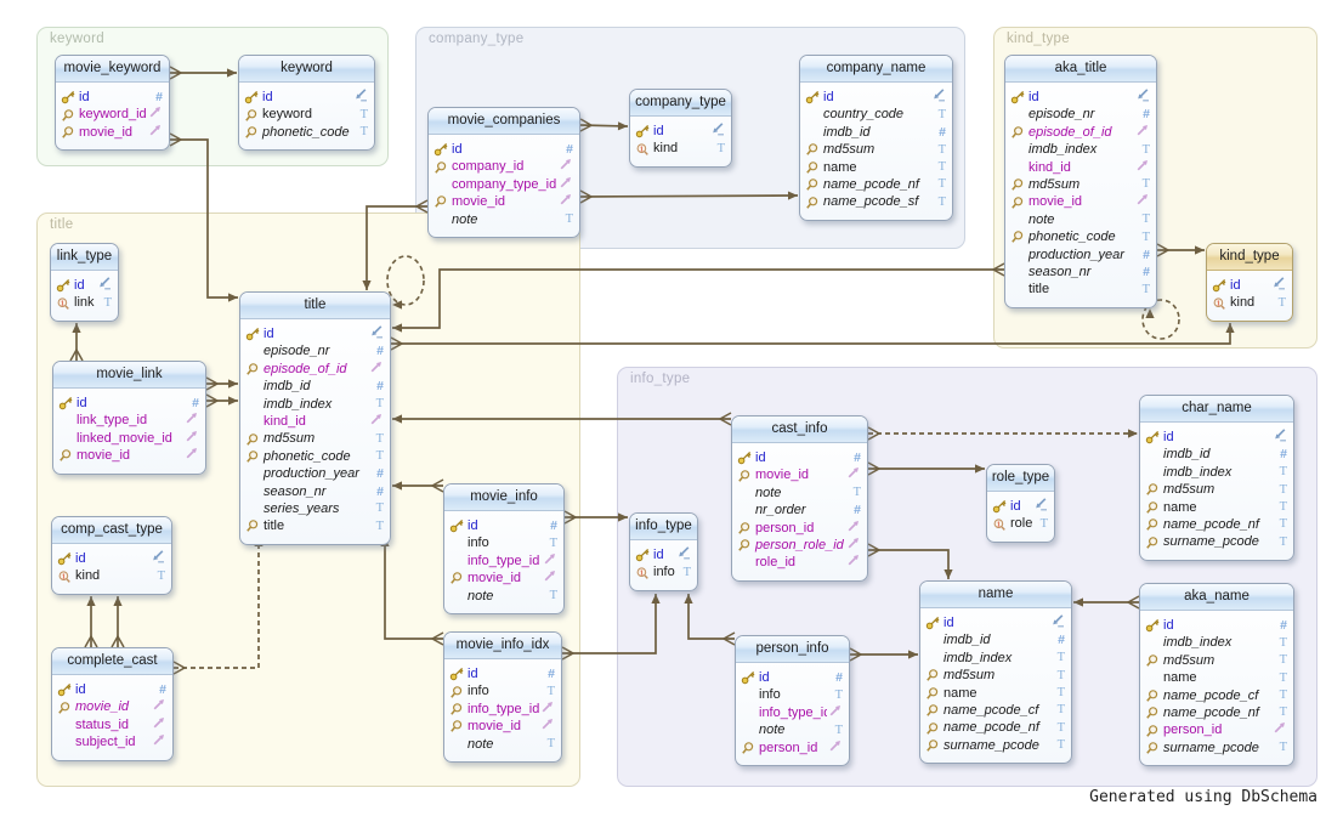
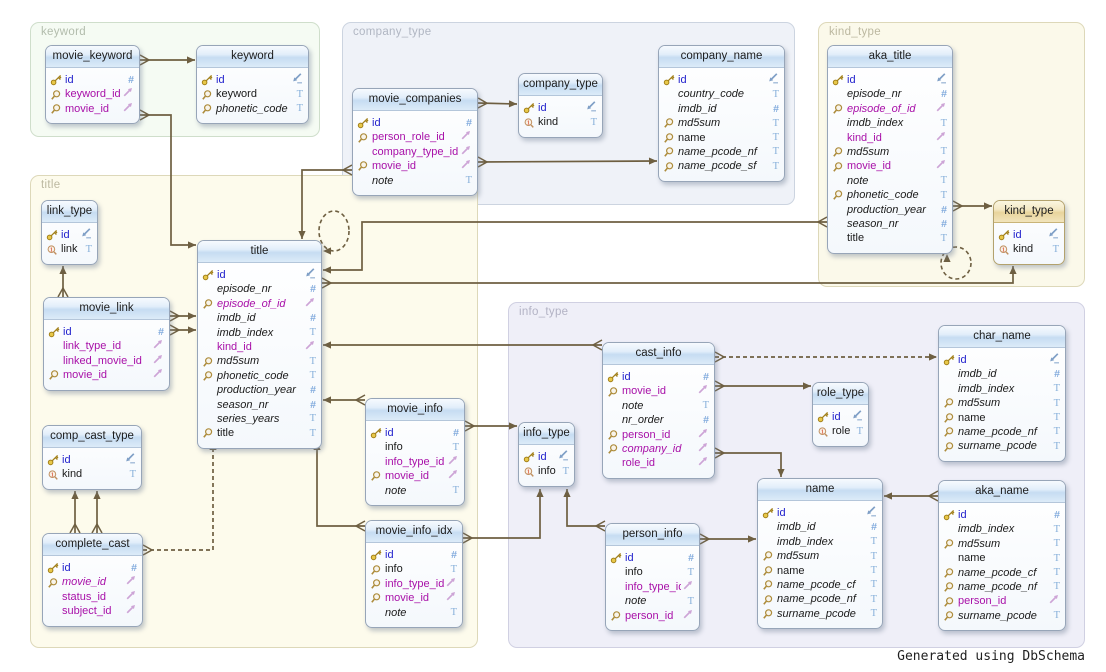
  Generated using DbSchema
  keyword
  company_type
  kind_type
  title
  info_type
  movie_keyword
  id
  #
  keyword_id
  movie_id
  keyword
  id
  keyword
  T
  phonetic_code
  T
  movie_companies
  id
  #
- company_id
+ person_role_id
  company_type_id
  movie_id
  note
  T
  company_type
  id
  kind
  T
  company_name
  id
  country_code
  T
  imdb_id
  #
  md5sum
  T
  name
  T
  name_pcode_nf
  T
  name_pcode_sf
  T
  aka_title
  id
  episode_nr
  #
  episode_of_id
  imdb_index
  T
  kind_id
  md5sum
  T
  movie_id
  note
  T
  phonetic_code
  T
  production_year
  #
  season_nr
  #
  title
  T
  kind_type
  id
  kind
  T
  link_type
  id
  link
  T
  movie_link
  id
  #
  link_type_id
  linked_movie_id
  movie_id
  title
  id
  episode_nr
  #
  episode_of_id
  imdb_id
  #
  imdb_index
  T
  kind_id
  md5sum
  T
  phonetic_code
  T
  production_year
  #
  season_nr
  #
  series_years
  T
  title
  T
  comp_cast_type
  id
  kind
  T
  complete_cast
  id
  #
  movie_id
  status_id
  subject_id
  movie_info
  id
  #
  info
  T
  info_type_id
  movie_id
  note
  T
  movie_info_idx
  id
  #
  info
  T
  info_type_id
  movie_id
  note
  T
  info_type
  id
  info
  T
  cast_info
  id
  #
  movie_id
  note
  T
  nr_order
  #
  person_id
- person_role_id
+ company_id
  role_id
  role_type
  id
  role
  T
  char_name
  id
  imdb_id
  #
  imdb_index
  T
  md5sum
  T
  name
  T
  name_pcode_nf
  T
  surname_pcode
  T
  name
  id
  imdb_id
  #
  imdb_index
  T
  md5sum
  T
  name
  T
  name_pcode_cf
  T
  name_pcode_nf
  T
  surname_pcode
  T
  aka_name
  id
  #
  imdb_index
  T
  md5sum
  T
  name
  T
  name_pcode_cf
  T
  name_pcode_nf
  T
  person_id
  surname_pcode
  T
  person_info
  id
  #
  info
  T
  info_type_i
  note
  T
  person_id
